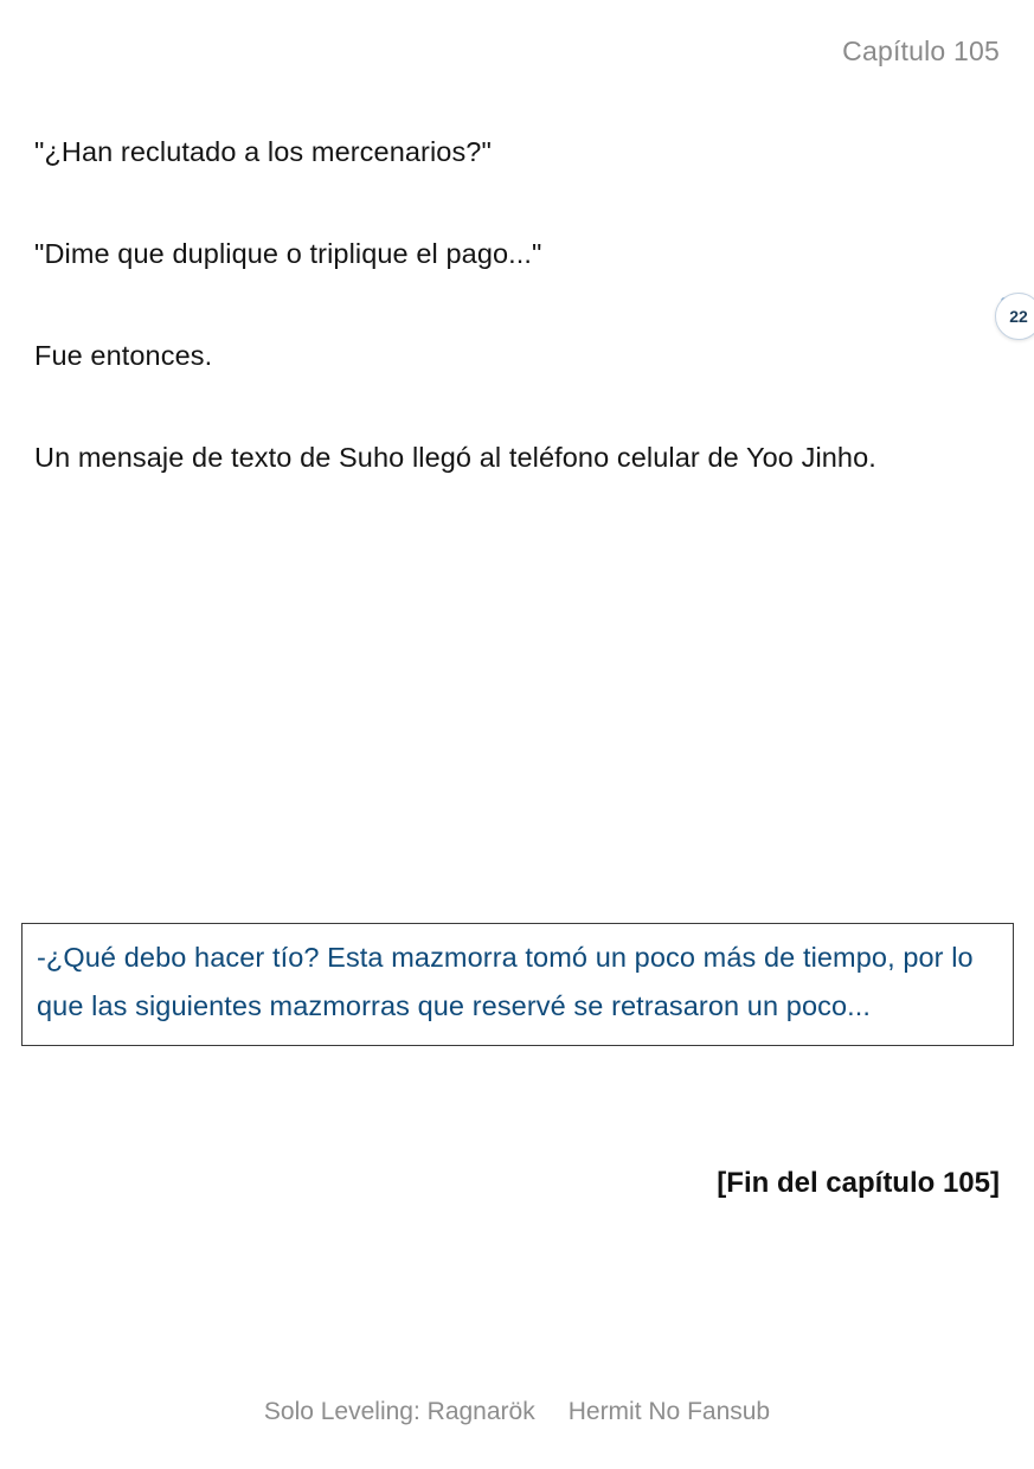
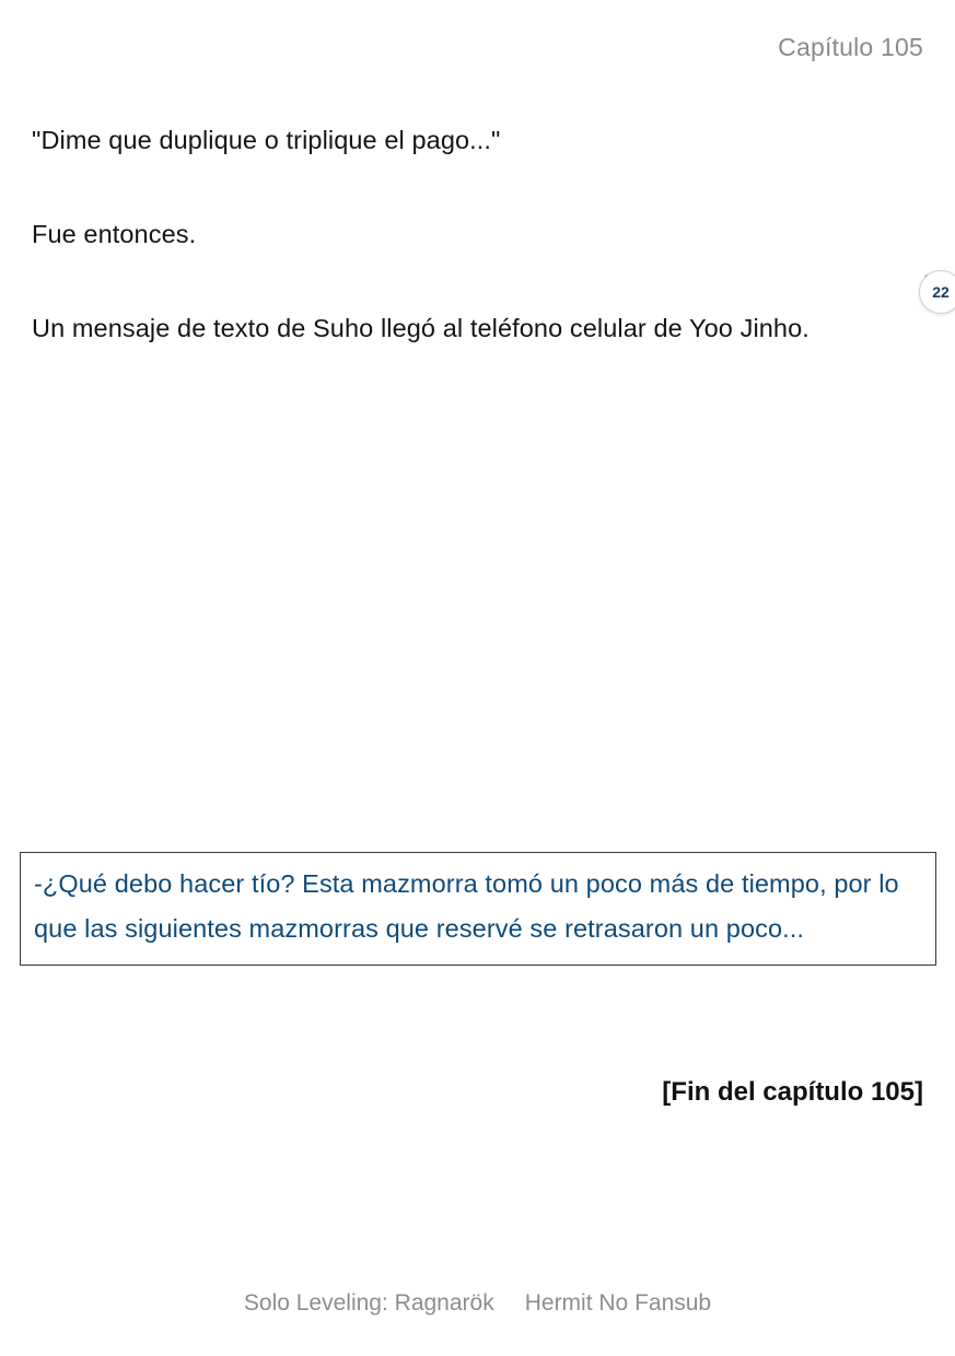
  Capítulo 105
- "¿Han reclutado a los mercenarios?"
  "Dime que duplique o triplique el pago..."
  Fue entonces.
  Un mensaje de texto de Suho llegó al teléfono celular de Yoo Jinho.
  -¿Qué debo hacer tío? Esta mazmorra tomó un poco más de tiempo, por lo que las siguientes mazmorras que reservé se retrasaron un poco...
  [Fin del capítulo 105]
  Solo Leveling: Ragnarök
  Hermit No Fansub
  22
